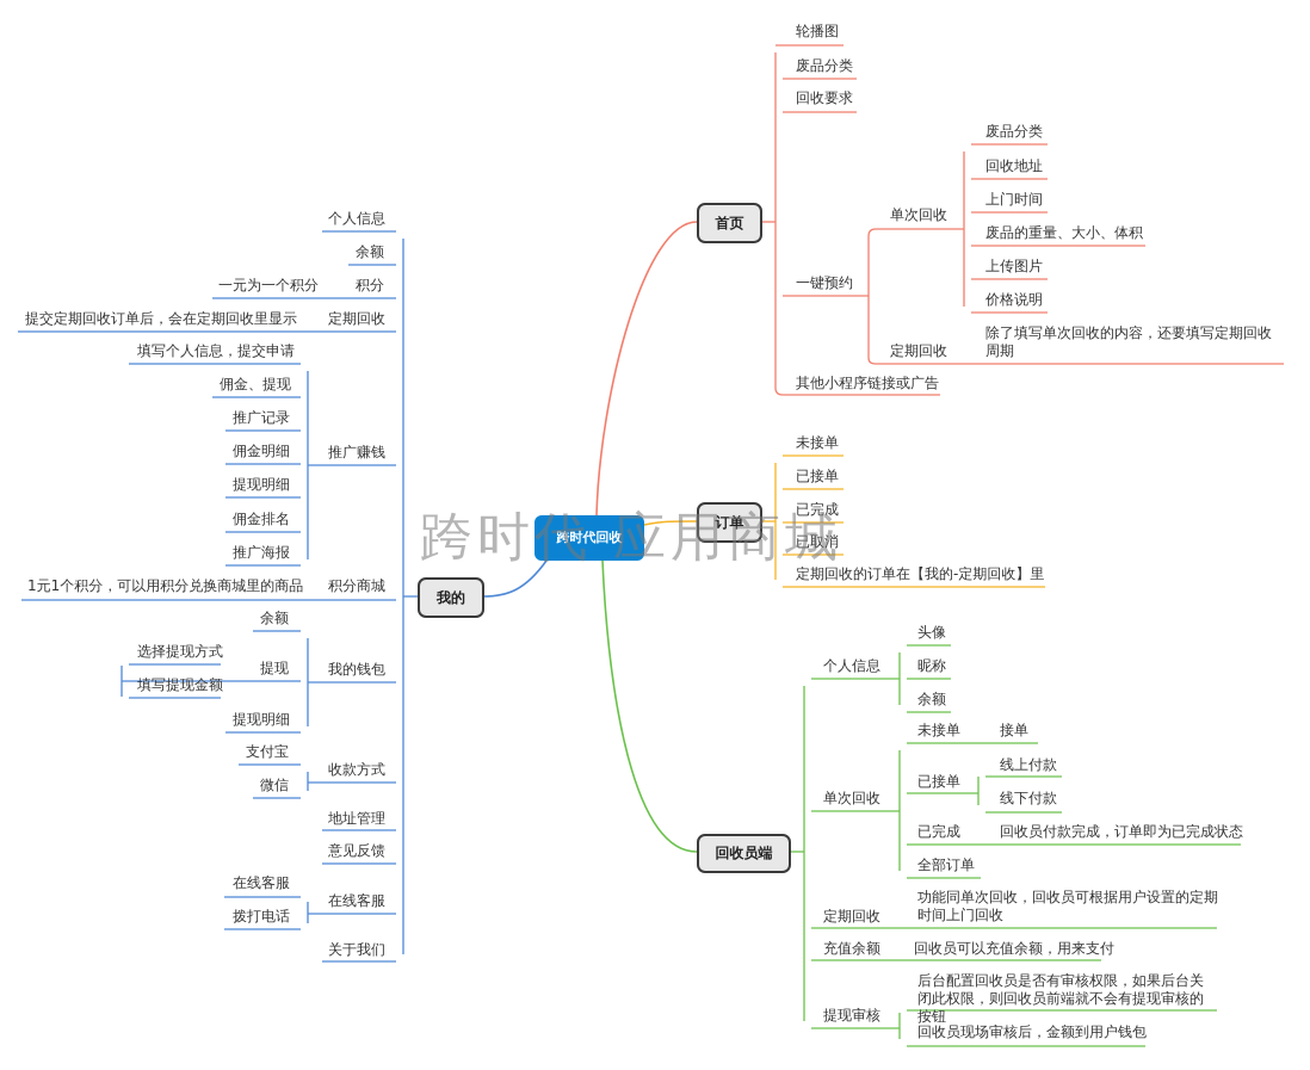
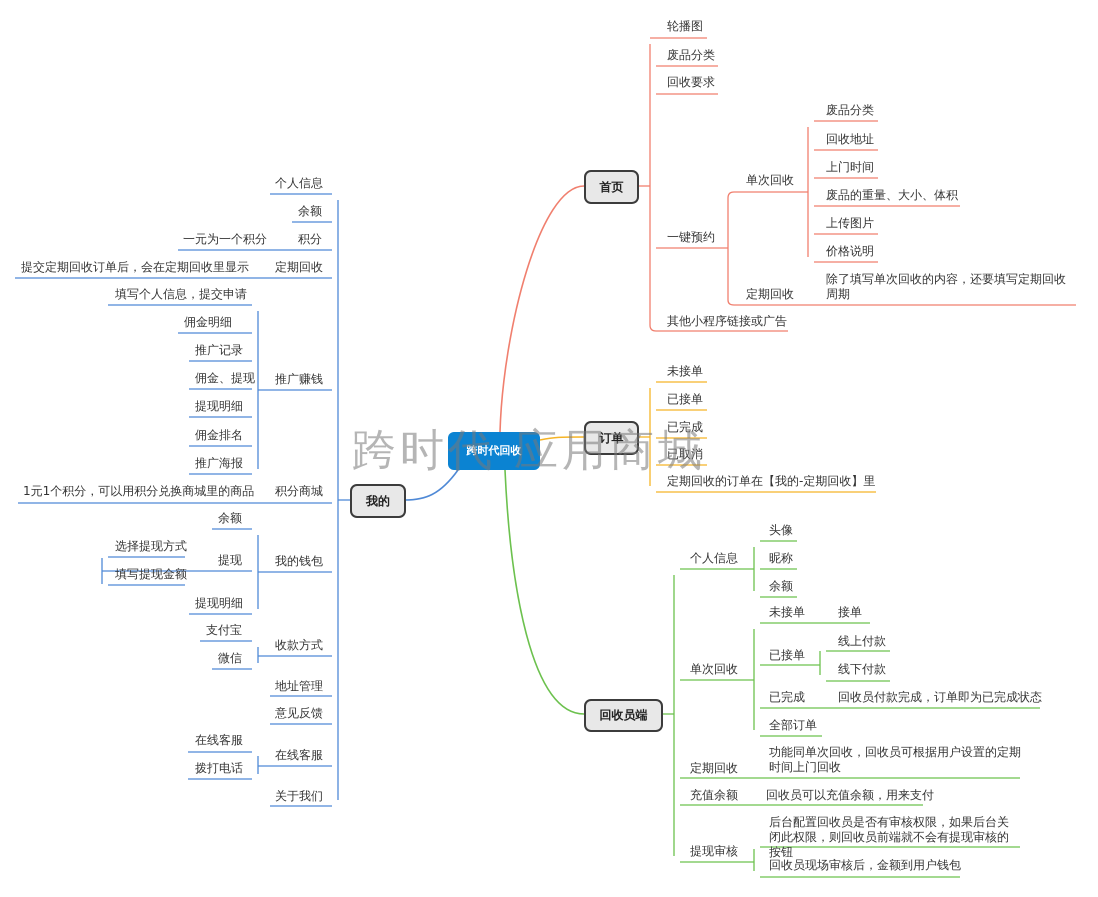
  跨时代回收
  首页
  订单
  回收员端
  我的
  轮播图
  废品分类
  回收要求
  一键预约
  其他小程序链接或广告
  单次回收
  定期回收
  除了填写单次回收的内容，还要填写定期回收周期
  废品分类
  回收地址
  上门时间
  废品的重量、大小、体积
  上传图片
  价格说明
  未接单
  已接单
  已完成
  已取消
  定期回收的订单在【我的-定期回收】里
  个人信息
  头像
  昵称
  余额
  单次回收
  未接单
  接单
  已接单
  线上付款
  线下付款
  已完成
  回收员付款完成，订单即为已完成状态
  全部订单
  定期回收
  功能同单次回收，回收员可根据用户设置的定期时间上门回收
  充值余额
  回收员可以充值余额，用来支付
  提现审核
  后台配置回收员是否有审核权限，如果后台关闭此权限，则回收员前端就不会有提现审核的按钮
  回收员现场审核后，金额到用户钱包
  个人信息
  余额
  积分
  一元为一个积分
  定期回收
  提交定期回收订单后，会在定期回收里显示
  推广赚钱
  填写个人信息，提交申请
- 佣金、提现
+ 佣金明细
  推广记录
- 佣金明细
+ 佣金、提现
  提现明细
  佣金排名
  推广海报
  积分商城
  1元1个积分，可以用积分兑换商城里的商品
  我的钱包
  余额
  提现
  选择提现方式
  填写提现金额
  提现明细
  收款方式
  支付宝
  微信
  地址管理
  意见反馈
  在线客服
  在线客服
  拨打电话
  关于我们
  跨时代 应用商城
